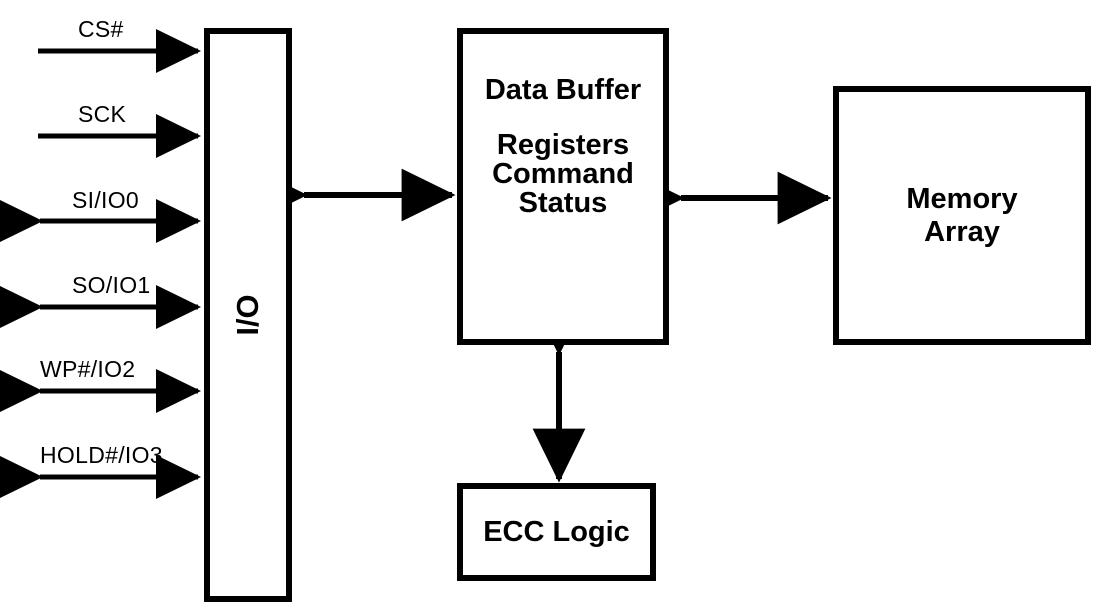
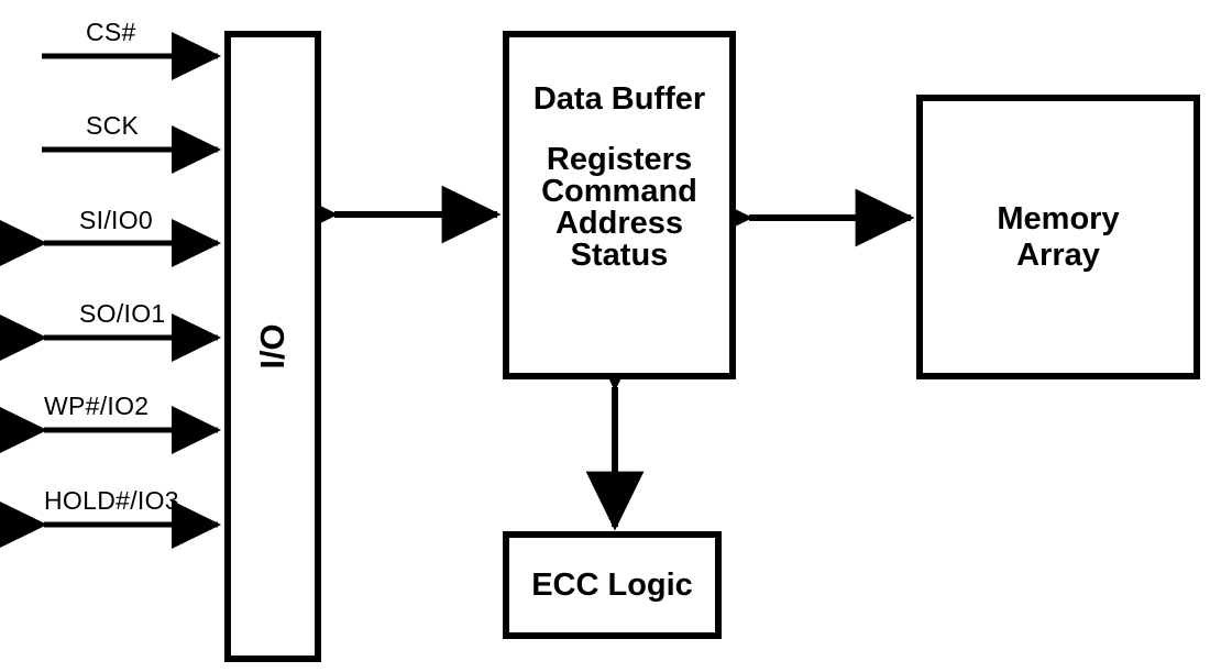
  CS#
  SCK
  SI/IO0
  SO/IO1
  WP#/IO2
  HOLD#/IO3
  Data Buffer
  Registers
  Command
+ Address
  Status
  Memory
  Array
  ECC Logic
